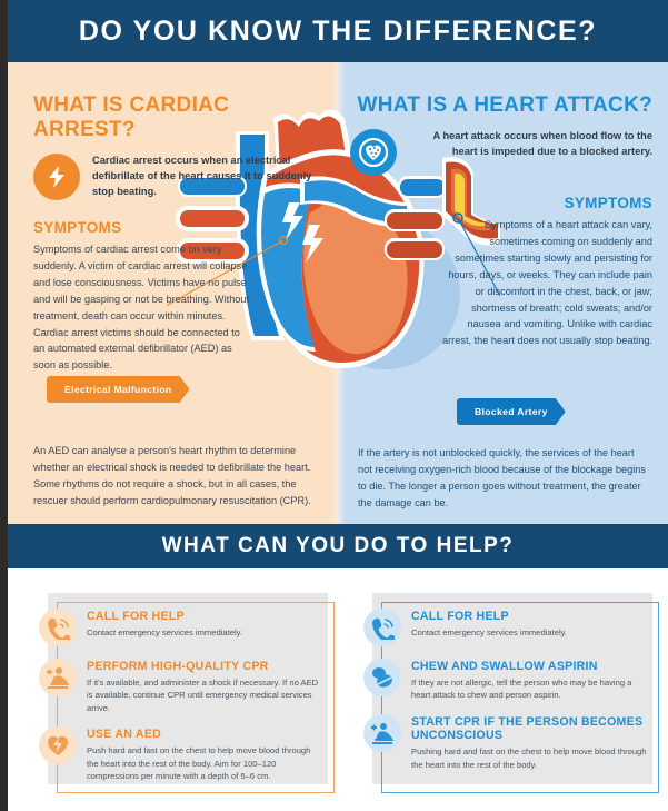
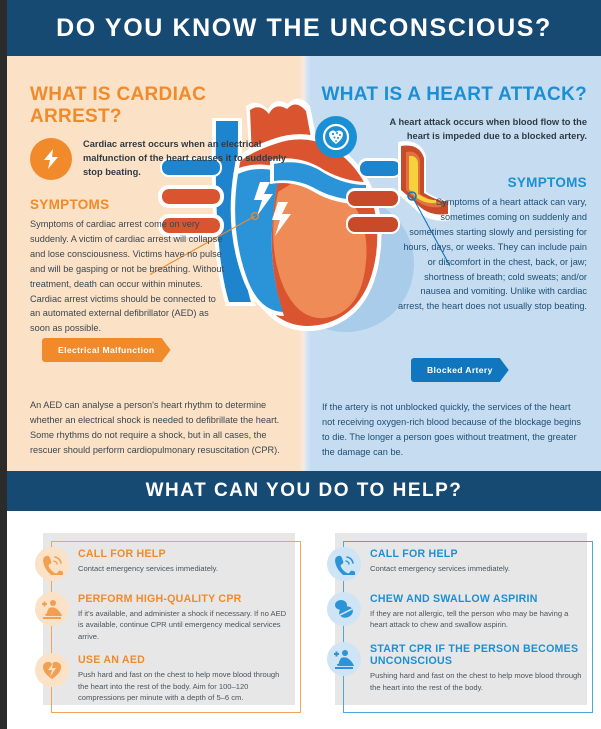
- DO YOU KNOW THE DIFFERENCE?
+ DO YOU KNOW THE UNCONSCIOUS?
  WHAT IS CARDIAC ARREST?
- Cardiac arrest occurs when an electrical defibrillate of the heart causes it to suddenly stop beating.
+ Cardiac arrest occurs when an electrical malfunction of the heart causes it to suddenly stop beating.
  SYMPTOMS
  Symptoms of cardiac arrest come on very suddenly. A victim of cardiac arrest will collapse and lose consciousness. Victims have no pulse and will be gasping or not be breathing. Without treatment, death can occur within minutes. Cardiac arrest victims should be connected to an automated external defibrillator (AED) as soon as possible.
  Electrical Malfunction
  An AED can analyse a person's heart rhythm to determine whether an electrical shock is needed to defibrillate the heart. Some rhythms do not require a shock, but in all cases, the rescuer should perform cardiopulmonary resuscitation (CPR).
  WHAT IS A HEART ATTACK?
  A heart attack occurs when blood flow to the heart is impeded due to a blocked artery.
  SYMPTOMS
  Symptoms of a heart attack can vary, sometimes coming on suddenly and sometimes starting slowly and persisting for hours, days, or weeks. They can include pain or discomfort in the chest, back, or jaw; shortness of breath; cold sweats; and/or nausea and vomiting. Unlike with cardiac arrest, the heart does not usually stop beating.
  Blocked Artery
  If the artery is not unblocked quickly, the services of the heart not receiving oxygen-rich blood because of the blockage begins to die. The longer a person goes without treatment, the greater the damage can be.
  WHAT CAN YOU DO TO HELP?
  CALL FOR HELP
  Contact emergency services immediately.
  PERFORM HIGH-QUALITY CPR
  If it's available, and administer a shock if necessary. If no AED is available, continue CPR until emergency medical services arrive.
  USE AN AED
  Push hard and fast on the chest to help move blood through the heart into the rest of the body. Aim for 100–120 compressions per minute with a depth of 5–6 cm.
  CALL FOR HELP
  Contact emergency services immediately.
  CHEW AND SWALLOW ASPIRIN
- If they are not allergic, tell the person who may be having a heart attack to chew and person aspirin.
+ If they are not allergic, tell the person who may be having a heart attack to chew and swallow aspirin.
  START CPR IF THE PERSON BECOMES UNCONSCIOUS
  Pushing hard and fast on the chest to help move blood through the heart into the rest of the body.
